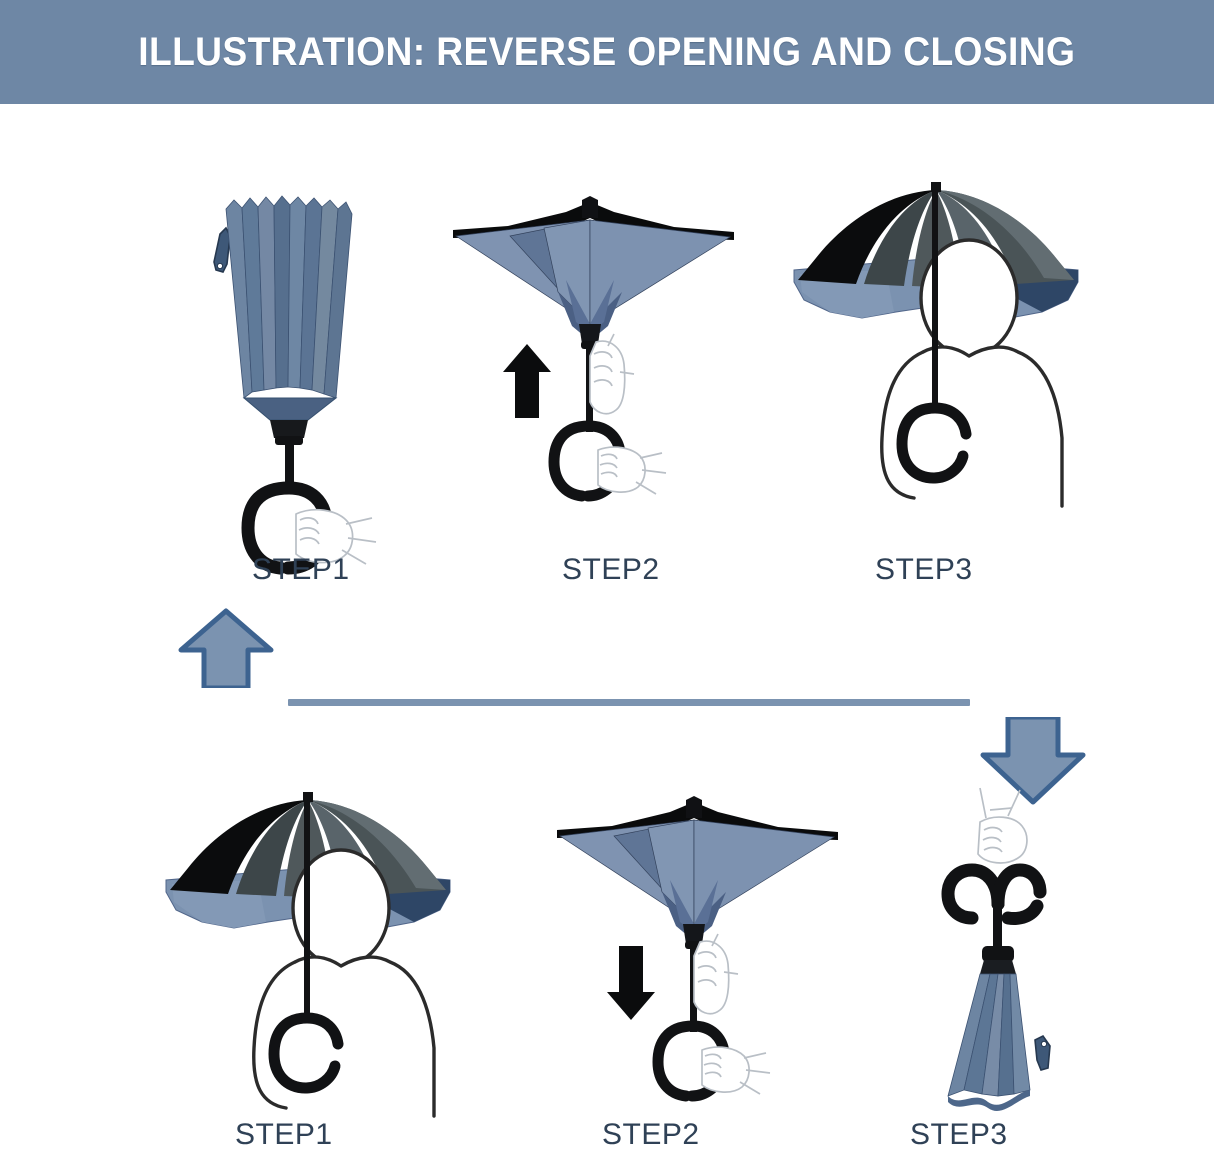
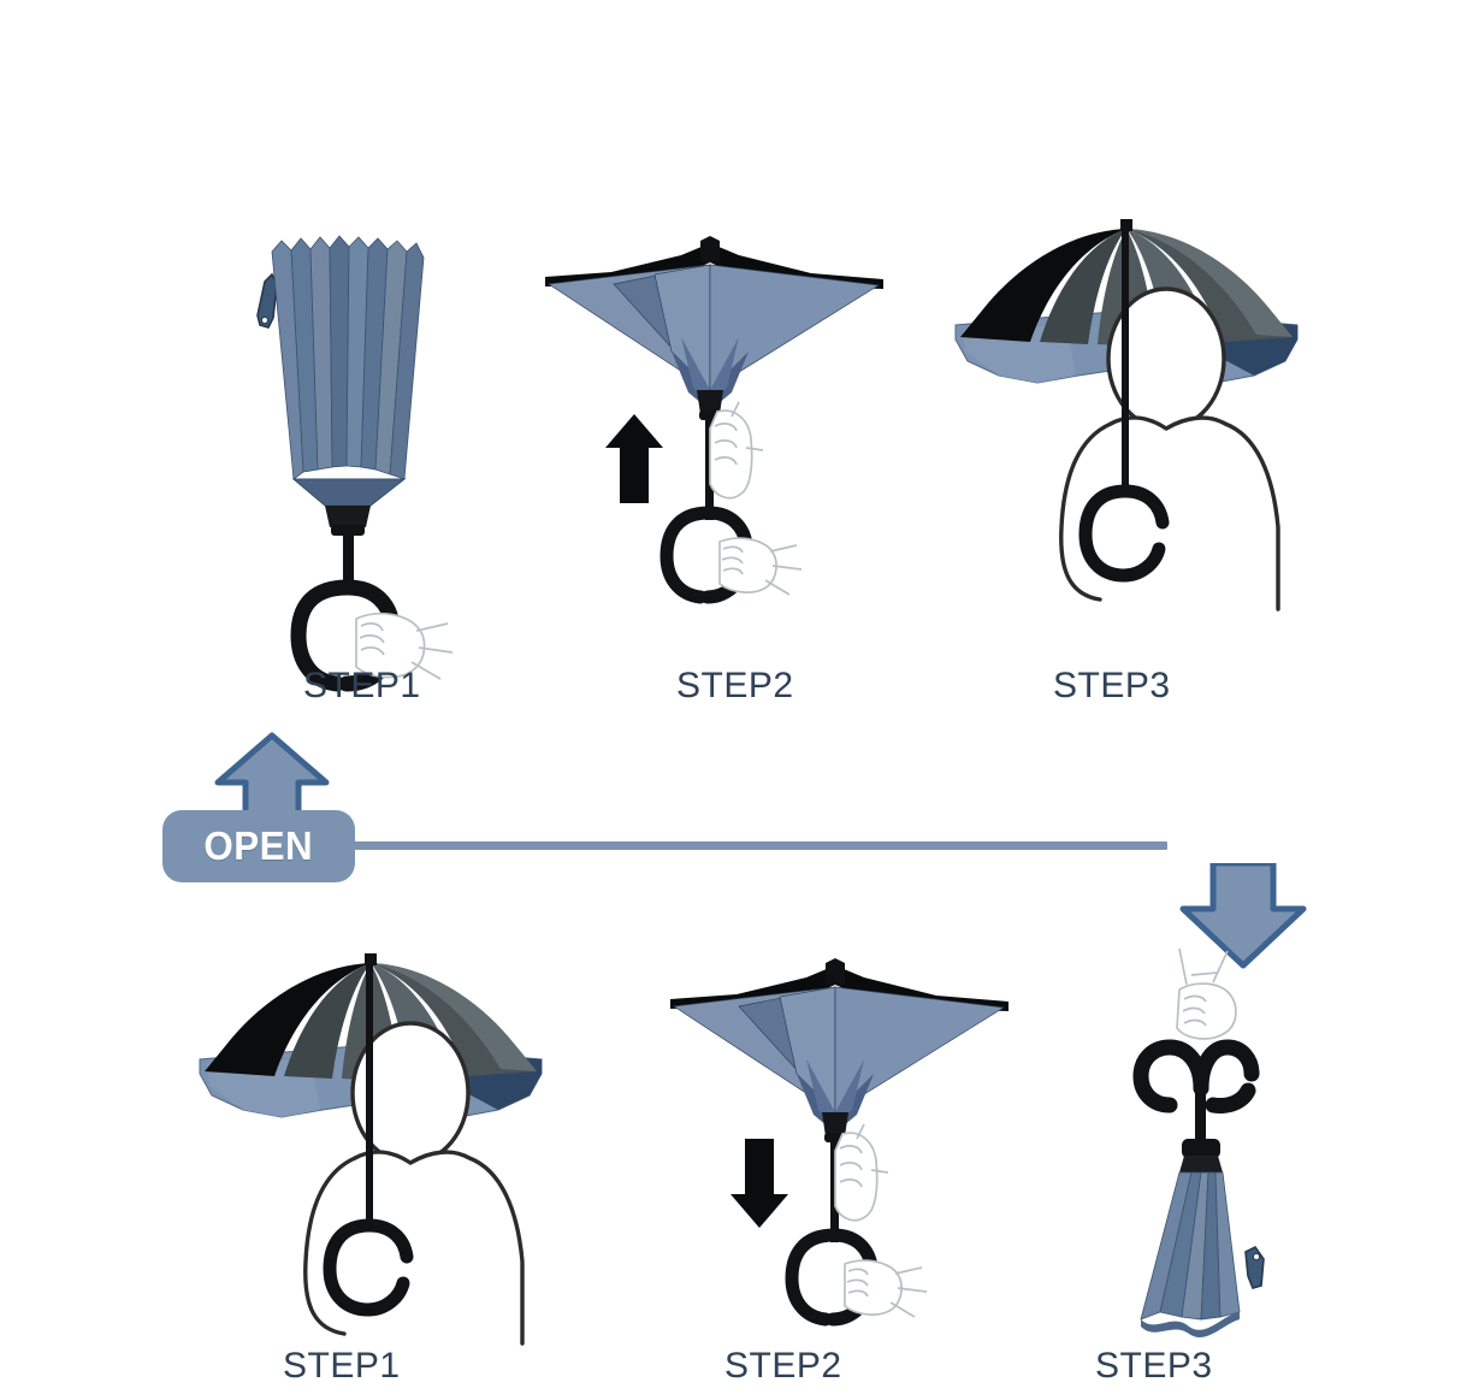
- ILLUSTRATION: REVERSE OPENING AND CLOSING
  STEP1
  STEP2
  STEP3
+ OPEN
  STEP1
  STEP2
  STEP3
